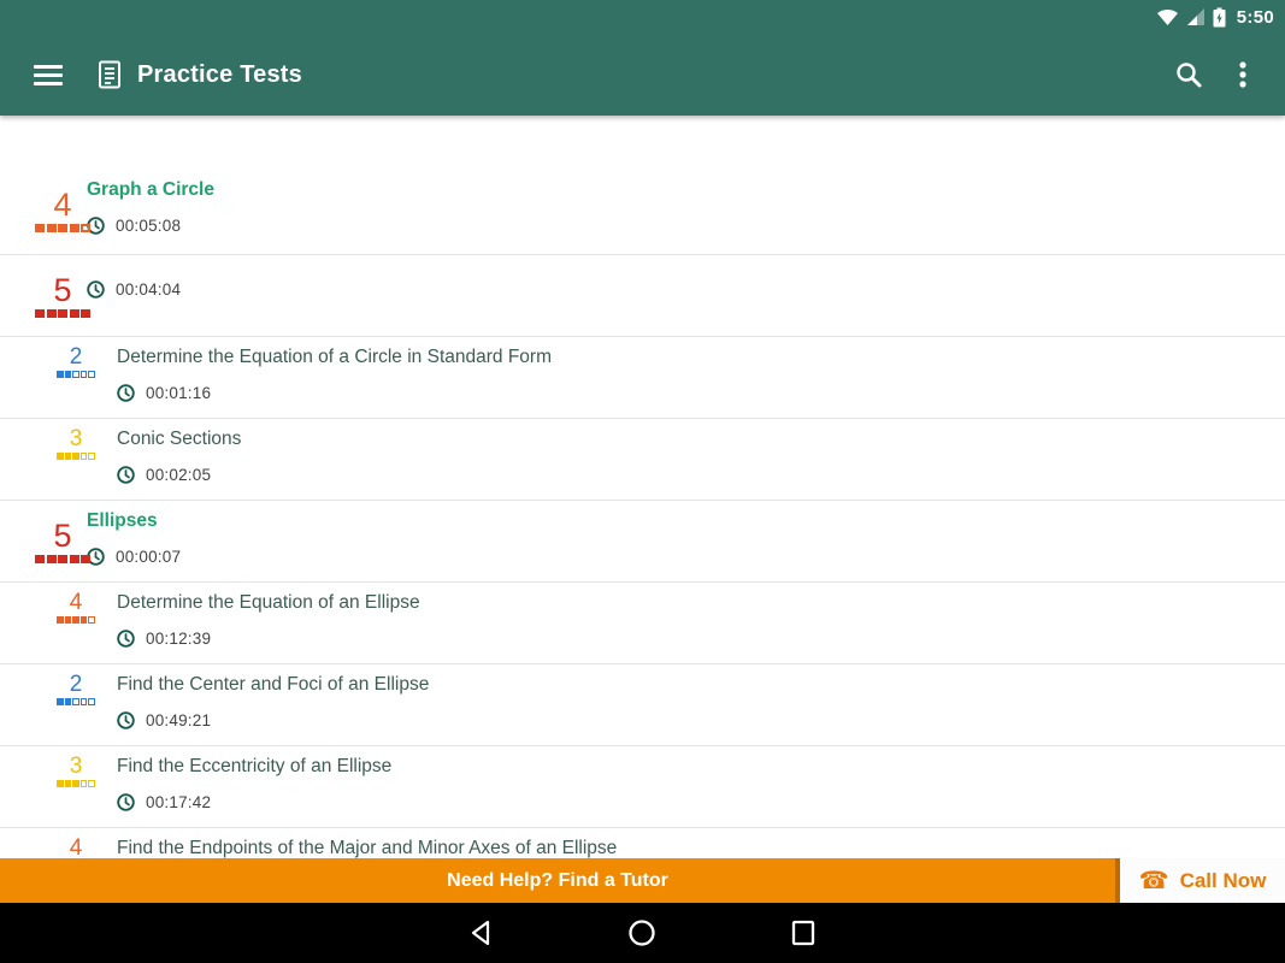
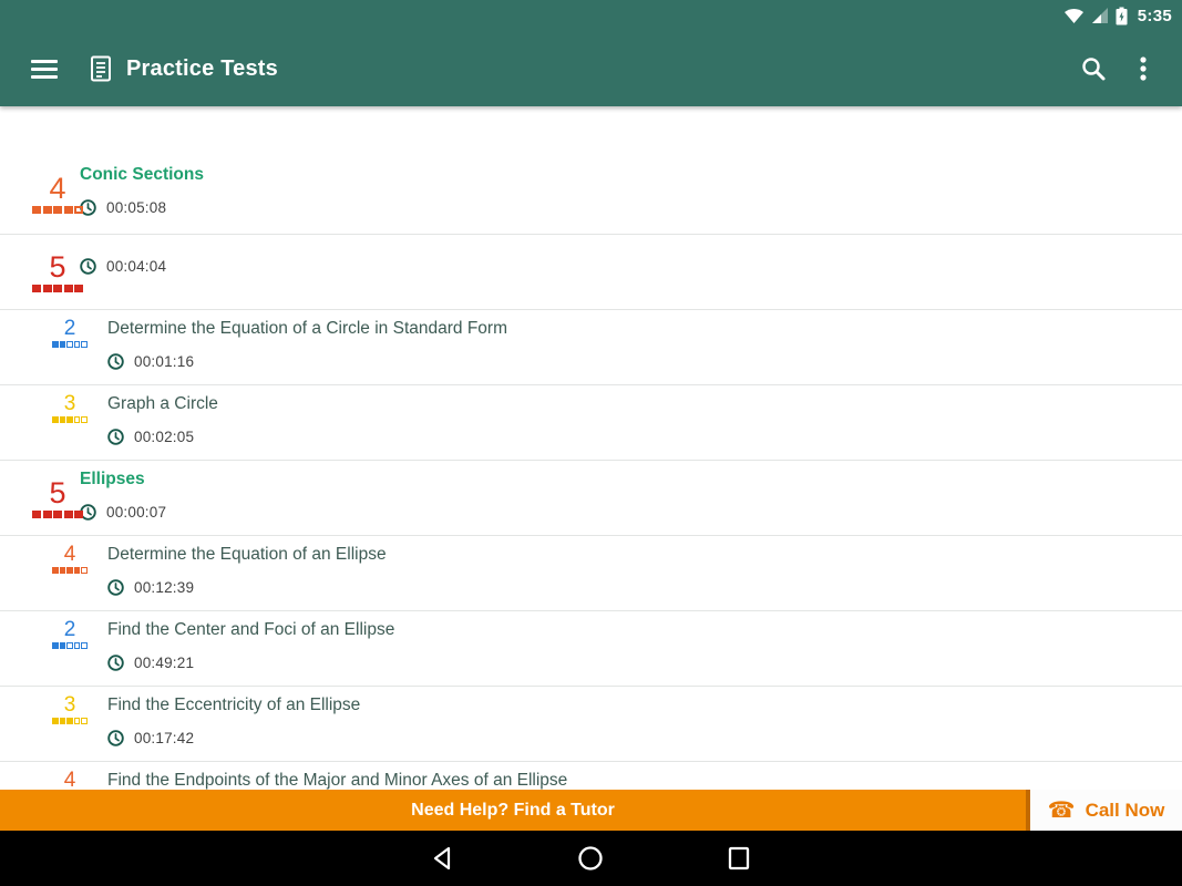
- 5:50
+ 5:35
  Practice Tests
  4
- Graph a Circle
+ Conic Sections
  00:05:08
  5
  00:04:04
  2
  Determine the Equation of a Circle in Standard Form
  00:01:16
  3
- Conic Sections
+ Graph a Circle
  00:02:05
  5
  Ellipses
  00:00:07
  4
  Determine the Equation of an Ellipse
  00:12:39
  2
  Find the Center and Foci of an Ellipse
  00:49:21
  3
  Find the Eccentricity of an Ellipse
  00:17:42
  4
  Find the Endpoints of the Major and Minor Axes of an Ellipse
  Need Help? Find a Tutor
  ☎
  Call Now
